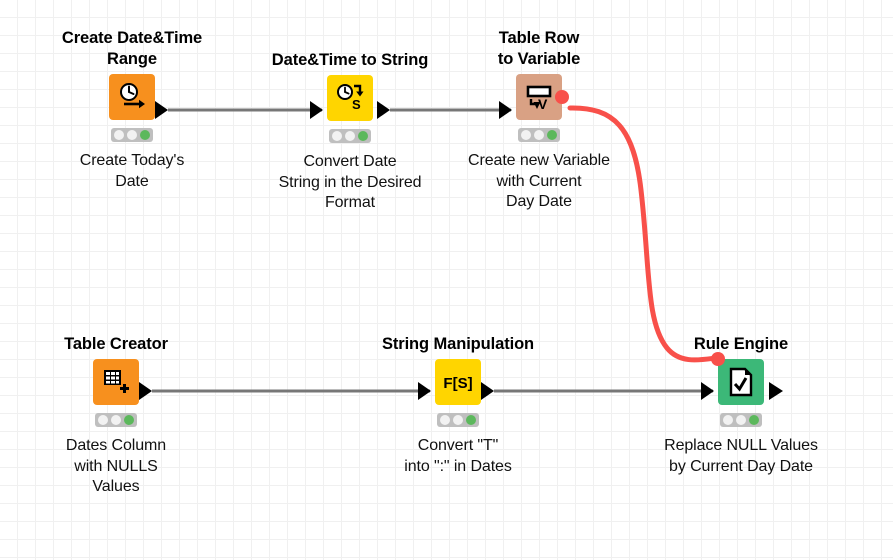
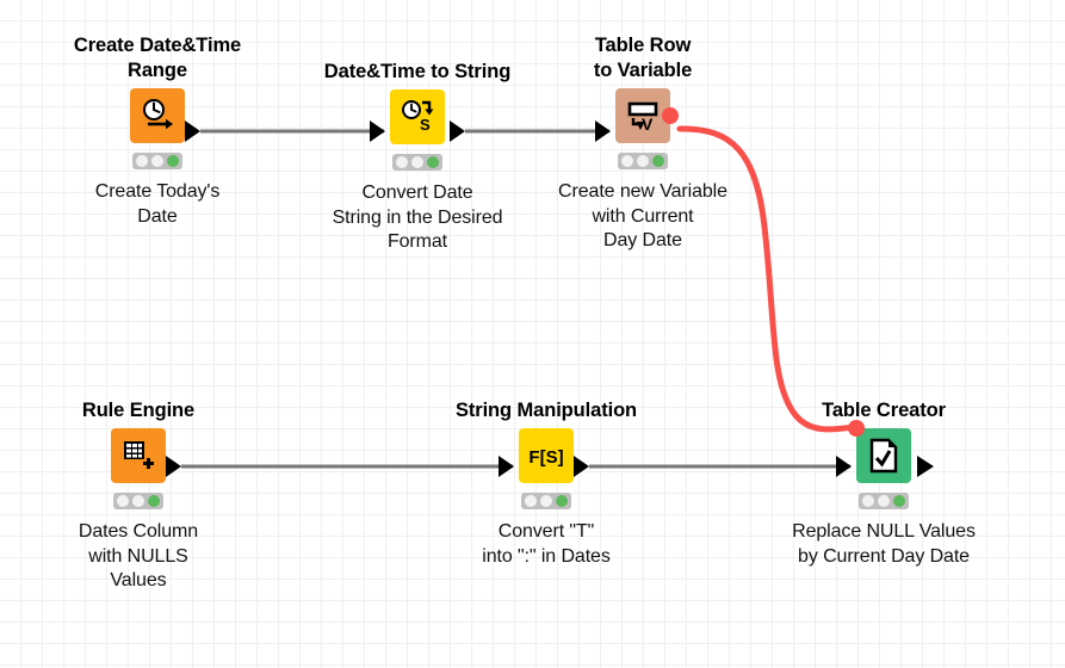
  Create Date&Time
  Range
  Create Today's
  Date
  Date&Time to String
  S
  Convert Date
  String in the Desired
  Format
  Table Row
  to Variable
  V
  Create new Variable
  with Current
  Day Date
- Table Creator
+ Rule Engine
  Dates Column
  with NULLS
  Values
  String Manipulation
  F[S]
  Convert "T"
  into ":" in Dates
- Rule Engine
+ Table Creator
  Replace NULL Values
  by Current Day Date
